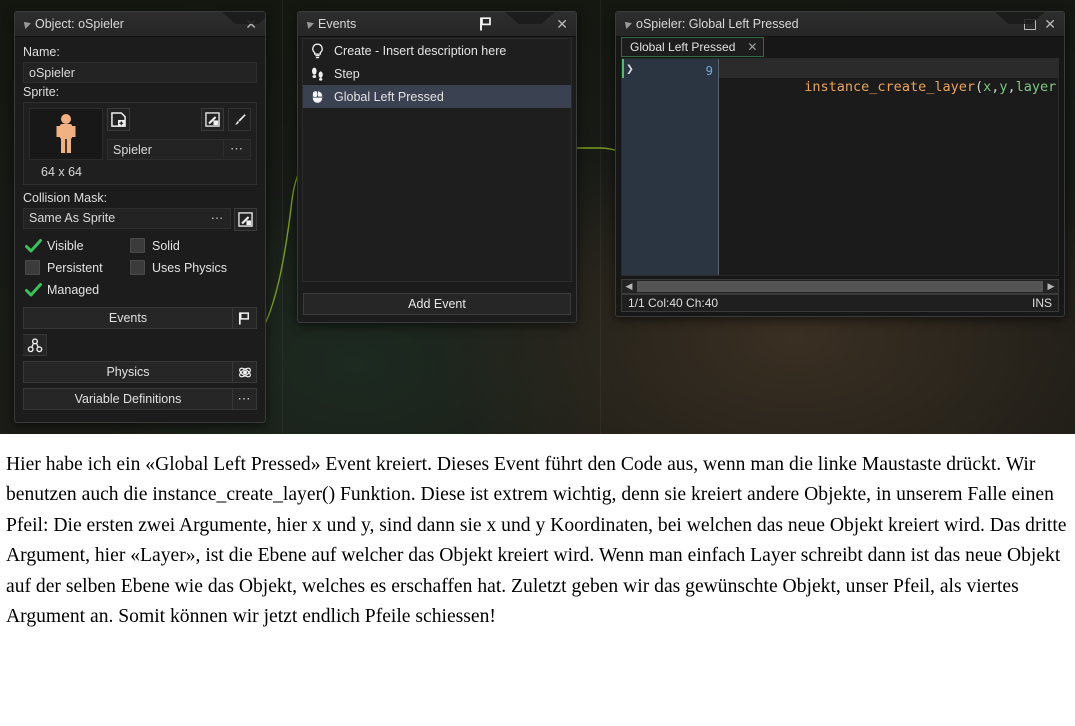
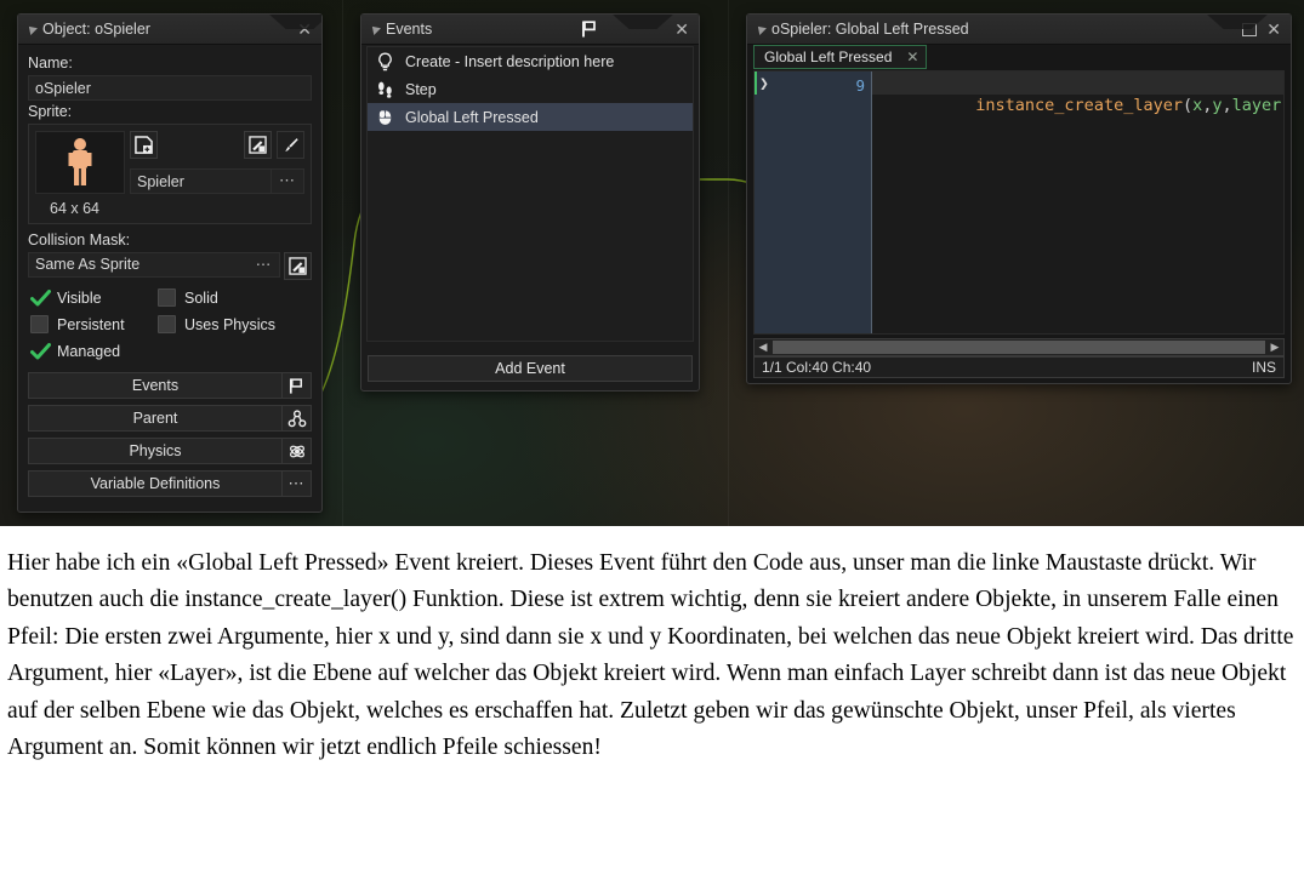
  Object: oSpieler
  ✕
  Name:
  oSpieler
  Sprite:
  Spieler
  ⋯
  64 x 64
  Collision Mask:
  Same As Sprite
  ⋯
  Visible
  Solid
  Persistent
  Uses Physics
  Managed
  Events
+ Parent
  Physics
  Variable Definitions
  ⋯
  Events
  ✕
  Create - Insert description here
  Step
  Global Left Pressed
  Add Event
  oSpieler: Global Left Pressed
  ✕
  Global Left Pressed
  ✕
  ❯
  9
  instance_create_layer(x,y,layer
  ◀
  ▶
  1/1 Col:40 Ch:40
  INS
- Hier habe ich ein «Global Left Pressed» Event kreiert. Dieses Event führt den Code aus, wenn man die linke Maustaste drückt. Wir benutzen auch die instance_create_layer() Funktion. Diese ist extrem wichtig, denn sie kreiert andere Objekte, in unserem Falle einen Pfeil: Die ersten zwei Argumente, hier x und y, sind dann sie x und y Koordinaten, bei welchen das neue Objekt kreiert wird. Das dritte Argument, hier «Layer», ist die Ebene auf welcher das Objekt kreiert wird. Wenn man einfach Layer schreibt dann ist das neue Objekt auf der selben Ebene wie das Objekt, welches es erschaffen hat. Zuletzt geben wir das gewünschte Objekt, unser Pfeil, als viertes Argument an. Somit können wir jetzt endlich Pfeile schiessen!
+ Hier habe ich ein «Global Left Pressed» Event kreiert. Dieses Event führt den Code aus, unser man die linke Maustaste drückt. Wir benutzen auch die instance_create_layer() Funktion. Diese ist extrem wichtig, denn sie kreiert andere Objekte, in unserem Falle einen Pfeil: Die ersten zwei Argumente, hier x und y, sind dann sie x und y Koordinaten, bei welchen das neue Objekt kreiert wird. Das dritte Argument, hier «Layer», ist die Ebene auf welcher das Objekt kreiert wird. Wenn man einfach Layer schreibt dann ist das neue Objekt auf der selben Ebene wie das Objekt, welches es erschaffen hat. Zuletzt geben wir das gewünschte Objekt, unser Pfeil, als viertes Argument an. Somit können wir jetzt endlich Pfeile schiessen!
